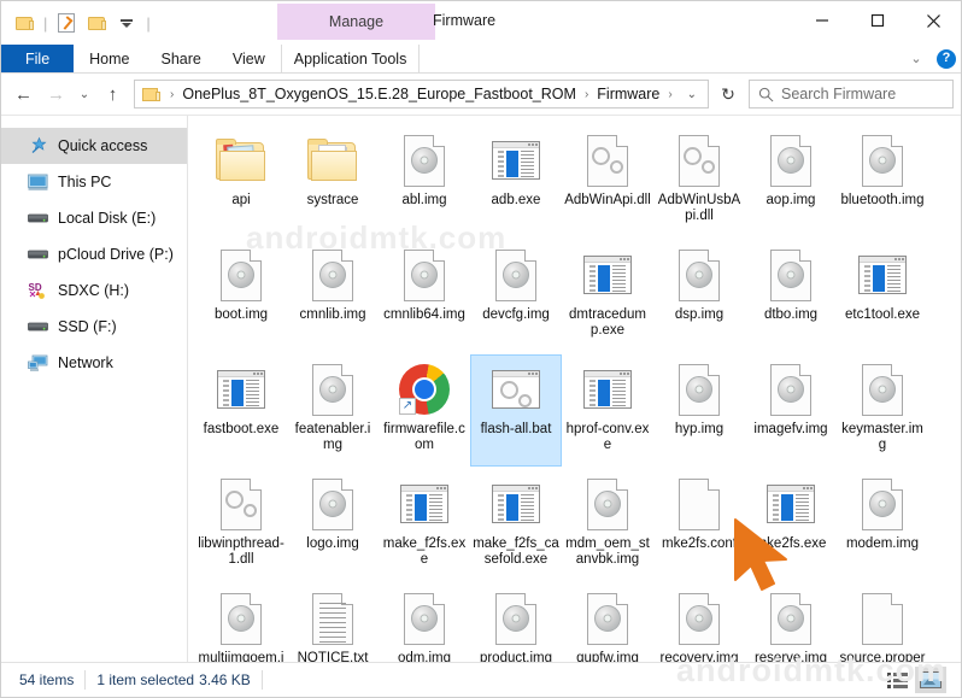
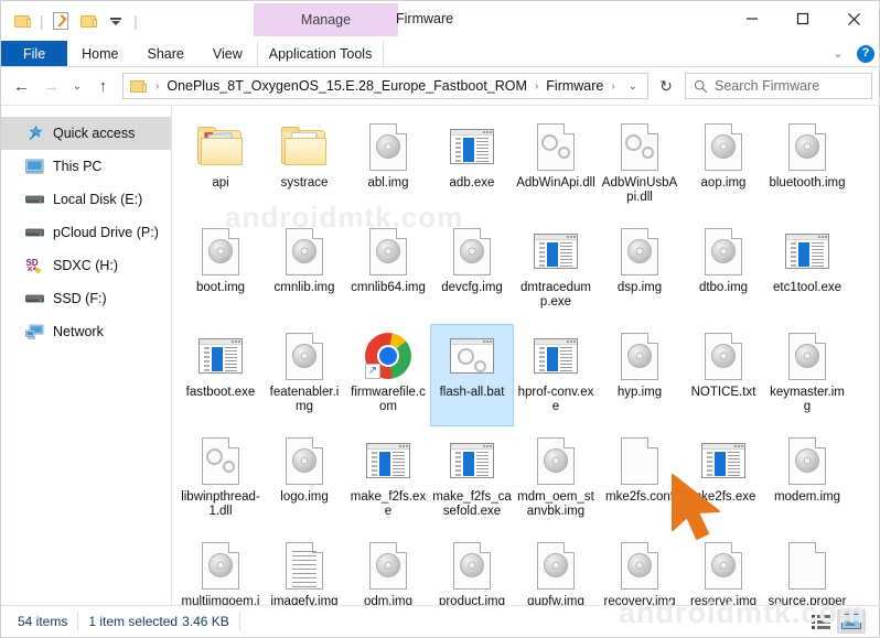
  |
  |
  Manage
  Firmware
  File
  Home
  Share
  View
  Application Tools
  ⌄
  ?
  ←
  →
  ⌄
  ↑
  ›
  OnePlus_8T_OxygenOS_15.E.28_Europe_Fastboot_ROM
  ›
  Firmware
  ›
  ⌄
  ↻
  Search Firmware
  Quick access
  This PC
  Local Disk (E:)
  pCloud Drive (P:)
  SD
  SDXC (H:)
  SSD (F:)
  Network
  androidmtk.com
  api
  systrace
  abl.img
  adb.exe
  AdbWinApi.dll
  AdbWinUsbApi.dll
  aop.img
  bluetooth.img
  boot.img
  cmnlib.img
  cmnlib64.img
  devcfg.img
  dmtracedump.exe
  dsp.img
  dtbo.img
  etc1tool.exe
  fastboot.exe
  featenabler.img
  ↗
  firmwarefile.com
  flash-all.bat
  hprof-conv.exe
  hyp.img
- imagefv.img
+ NOTICE.txt
  keymaster.img
  libwinpthread-1.dll
  logo.img
  make_f2fs.exe
  make_f2fs_casefold.exe
  mdm_oem_stanvbk.img
  mke2fs.con
  ke2fs.exe
  modem.img
  multiimgoem.i
- NOTICE.txt
+ imagefv.img
  odm.img
  product.img
  qupfw.img
  recovery.img
  reserve.img
  source.proper
  androidmtk.com
  54 items
  1 item selected
  3.46 KB
